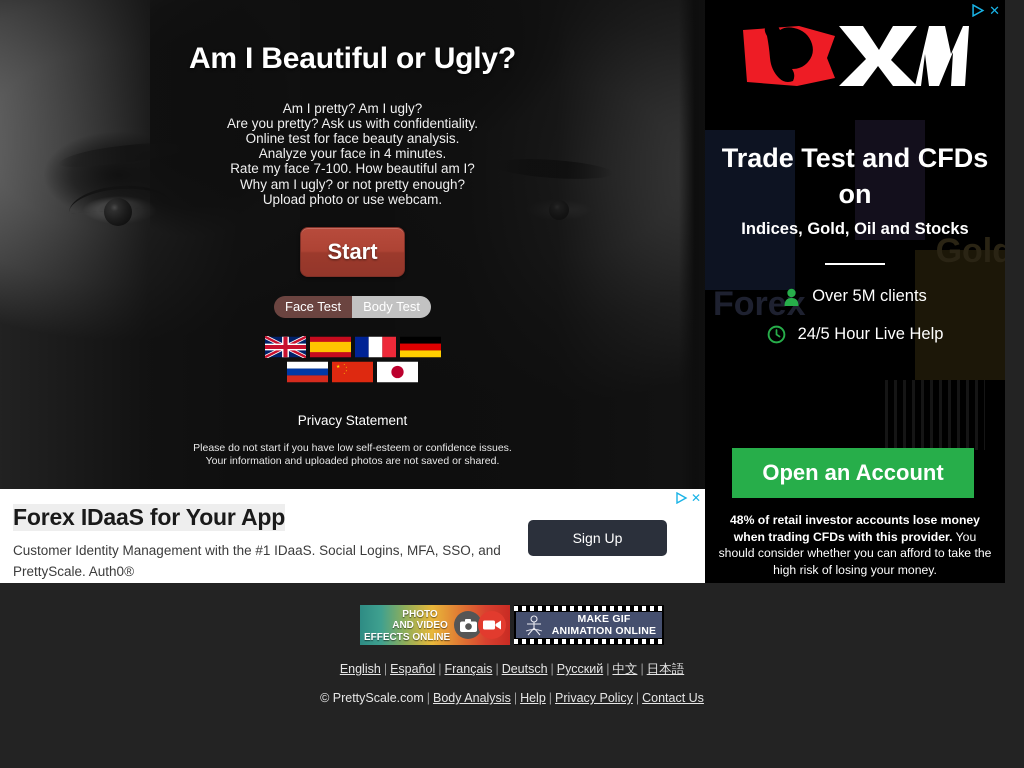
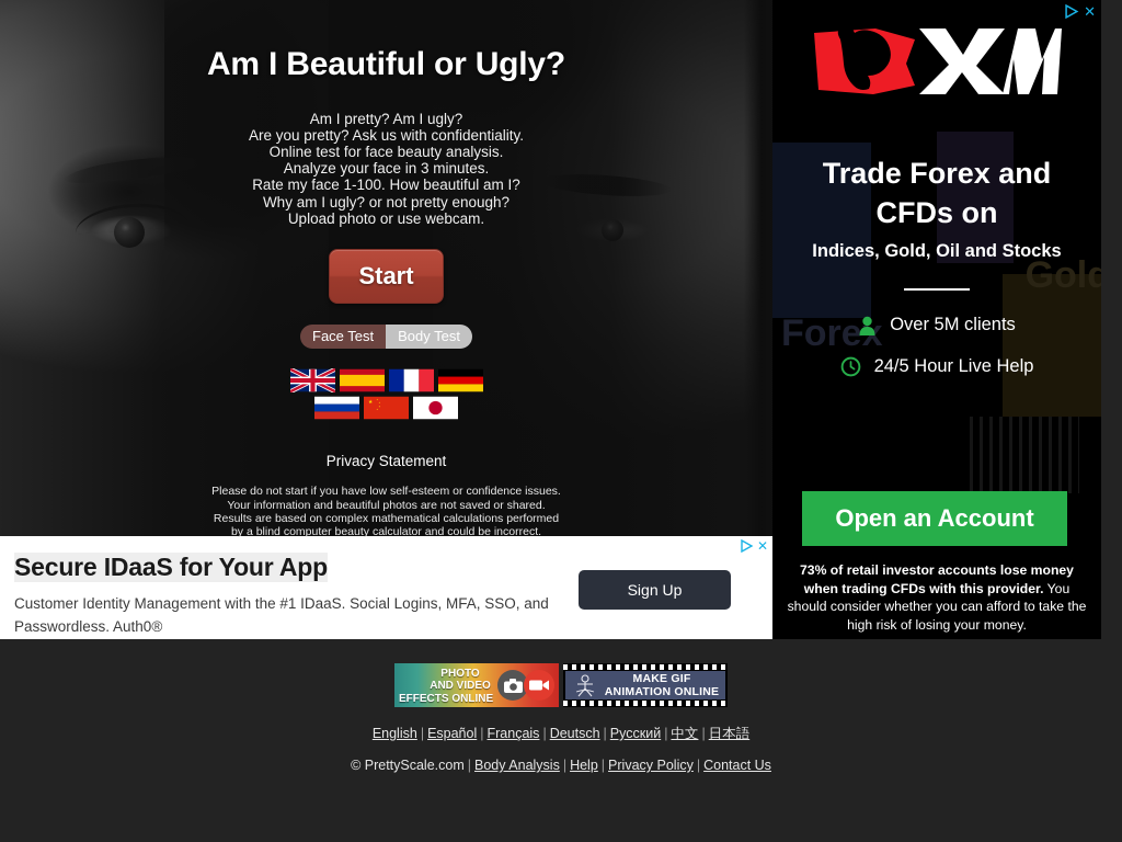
  Am I Beautiful or Ugly?
  Am I pretty? Am I ugly?
  Are you pretty? Ask us with confidentiality.
  Online test for face beauty analysis.
- Analyze your face in 4 minutes.
+ Analyze your face in 3 minutes.
- Rate my face 7-100. How beautiful am I?
+ Rate my face 1-100. How beautiful am I?
  Why am I ugly? or not pretty enough?
  Upload photo or use webcam.
  Start
  Face Test
  Body Test
  Privacy Statement
  Please do not start if you have low self-esteem or confidence issues.
- Your information and uploaded photos are not saved or shared.
+ Your information and beautiful photos are not saved or shared.
+ Results are based on complex mathematical calculations performed
+ by a blind computer beauty calculator and could be incorrect.
  ✕
- Forex IDaaS for Your App
+ Secure IDaaS for Your App
- Customer Identity Management with the #1 IDaaS. Social Logins, MFA, SSO, and PrettyScale. Auth0®
+ Customer Identity Management with the #1 IDaaS. Social Logins, MFA, SSO, and Passwordless. Auth0®
  Sign Up
  Fore
  Gold
  ✕
- Trade Test and CFDs on
+ Trade Forex and CFDs on
  Indices, Gold, Oil and Stocks
  Over 5M clients
  24/5 Hour Live Help
  Open an Account
- 48% of retail investor accounts lose money when trading CFDs with this provider. You should consider whether you can afford to take the high risk of losing your money.
+ 73% of retail investor accounts lose money when trading CFDs with this provider. You should consider whether you can afford to take the high risk of losing your money.
  PHOTO
  AND VIDEO
  EFFECTS ONLINE
  MAKE GIF
  ANIMATION ONLINE
  English | Español | Français | Deutsch | Русский | 中文 | 日本語
  © PrettyScale.com | Body Analysis | Help | Privacy Policy | Contact Us
